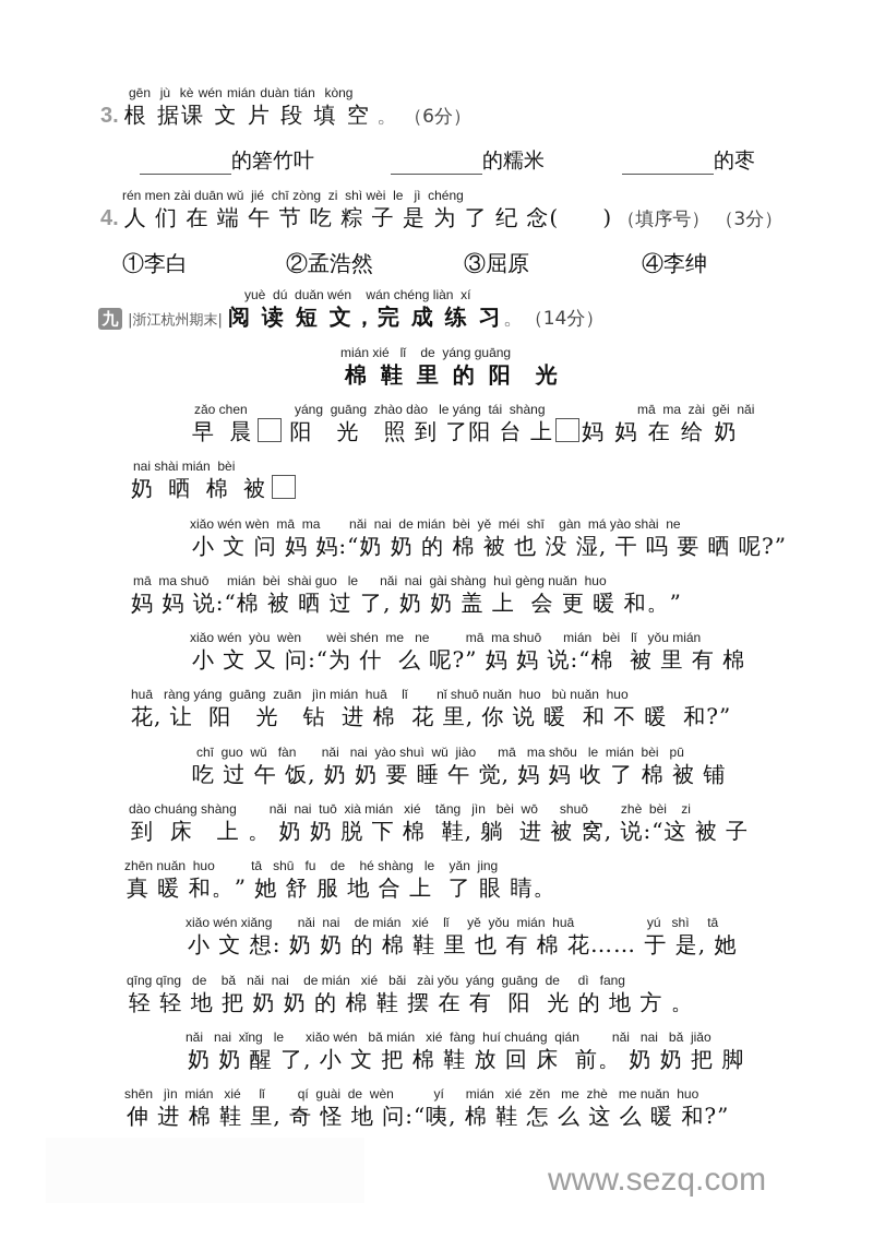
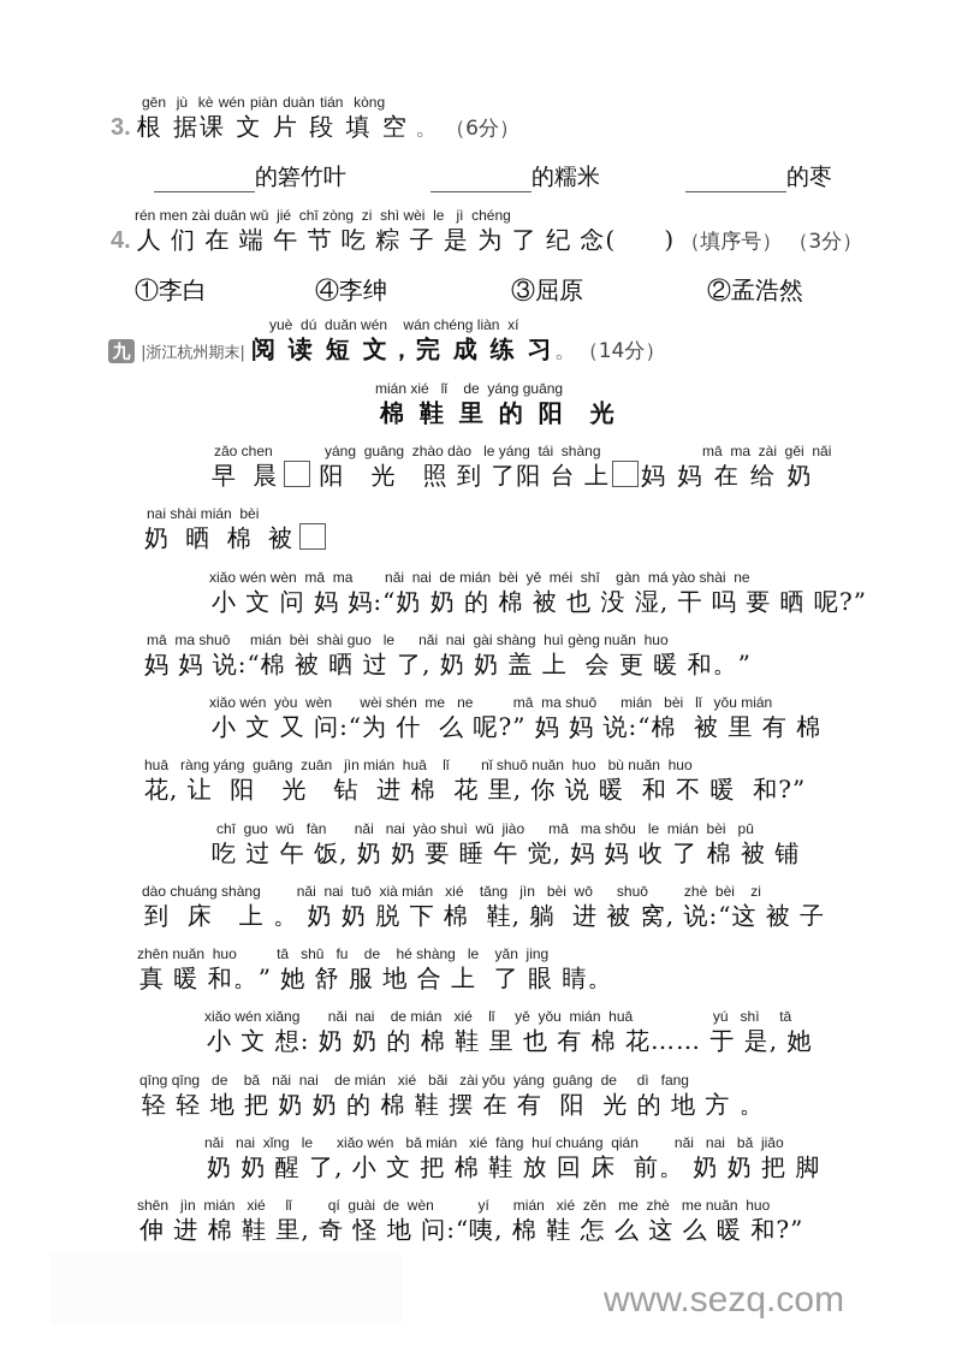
- gēn jù kè wén mián duàn tián kòng
+ gēn jù kè wén piàn duàn tián kòng
  3. 根 据课 文 片 段 填 空 。 （6分）
  的箬竹叶
  的糯米
  的枣
  rén men zài duān wǔ jié chī zòng zi shì wèi le jì chéng
  4. 人 们 在 端 午 节 吃 粽 子 是 为 了 纪 念( ) （填序号） （3分）
  ①李白
- ②孟浩然
+ ④李绅
  ③屈原
- ④李绅
+ ②孟浩然
  yuè dú duǎn wén wán chéng liàn xí
  九 |浙江杭州期末| 阅 读 短 文，完 成 练 习。（14分）
  mián xié lǐ de yáng guāng
  棉 鞋 里 的 阳 光
  zǎo chen
  yáng guāng zhào dào le yáng tái shàng
  mā ma zài gěi nǎi
  早 晨 阳 光 照 到 了阳 台 上 妈 妈 在 给 奶
  nai shài mián bèi
  奶 晒 棉 被
  xiǎo wén wèn mā ma nǎi nai de mián bèi yě méi shī gàn má yào shài ne
  小 文 问 妈 妈:“奶 奶 的 棉 被 也 没 湿, 干 吗 要 晒 呢?”
  mā ma shuō mián bèi shài guo le nǎi nai gài shàng huì gèng nuǎn huo
  妈 妈 说:“棉 被 晒 过 了, 奶 奶 盖 上 会 更 暖 和。”
  xiǎo wén yòu wèn wèi shén me ne mā ma shuō mián bèi lǐ yǒu mián
  小 文 又 问:“为 什 么 呢?” 妈 妈 说:“棉 被 里 有 棉
  huā ràng yáng guāng zuān jìn mián huā lǐ nǐ shuō nuǎn huo bù nuǎn huo
  花, 让 阳 光 钻 进 棉 花 里, 你 说 暖 和 不 暖 和?”
  chī guo wǔ fàn nǎi nai yào shuì wǔ jiào mā ma shōu le mián bèi pū
  吃 过 午 饭, 奶 奶 要 睡 午 觉, 妈 妈 收 了 棉 被 铺
  dào chuáng shàng nǎi nai tuō xià mián xié tǎng jìn bèi wō shuō zhè bèi zi
  到 床 上 。 奶 奶 脱 下 棉 鞋, 躺 进 被 窝, 说:“这 被 子
  zhēn nuǎn huo tā shū fu de hé shàng le yǎn jing
  真 暖 和。” 她 舒 服 地 合 上 了 眼 睛。
  xiǎo wén xiǎng nǎi nai de mián xié lǐ yě yǒu mián huā yú shì tā
  小 文 想: 奶 奶 的 棉 鞋 里 也 有 棉 花…… 于 是, 她
  qīng qīng de bǎ nǎi nai de mián xié bǎi zài yǒu yáng guāng de dì fang
  轻 轻 地 把 奶 奶 的 棉 鞋 摆 在 有 阳 光 的 地 方 。
  nǎi nai xǐng le xiǎo wén bǎ mián xié fàng huí chuáng qián nǎi nai bǎ jiǎo
  奶 奶 醒 了, 小 文 把 棉 鞋 放 回 床 前。 奶 奶 把 脚
  shēn jìn mián xié lǐ qí guài de wèn yí mián xié zěn me zhè me nuǎn huo
  伸 进 棉 鞋 里, 奇 怪 地 问:“咦, 棉 鞋 怎 么 这 么 暖 和?”
  www.sezq.com
